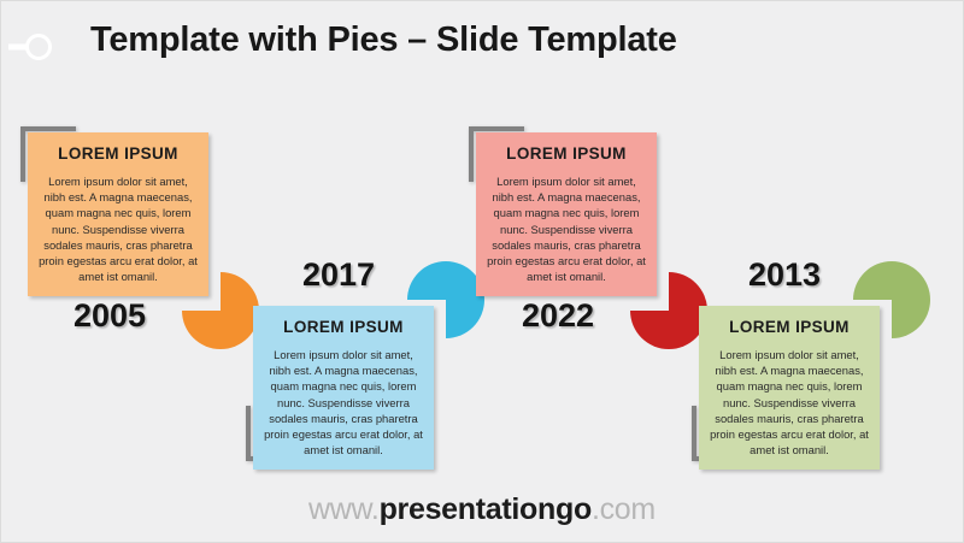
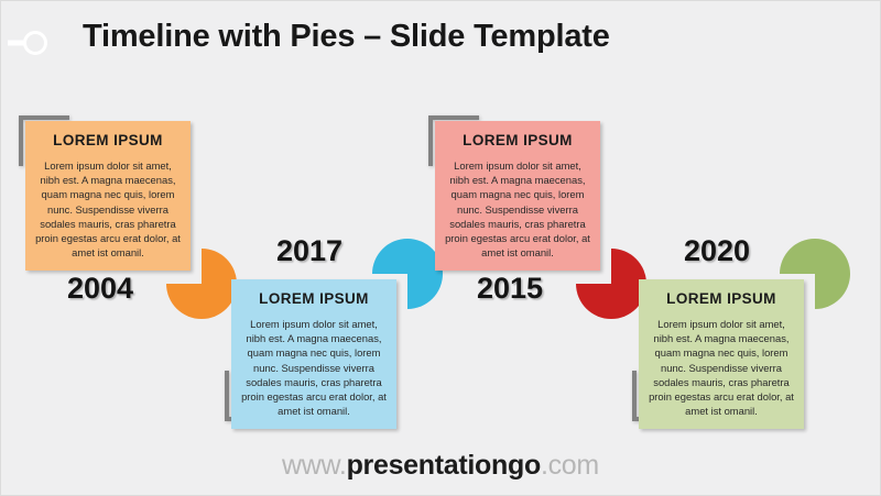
- Template with Pies – Slide Template
+ Timeline with Pies – Slide Template
  LOREM IPSUM
  Lorem ipsum dolor sit amet, nibh est. A magna maecenas, quam magna nec quis, lorem nunc. Suspendisse viverra sodales mauris, cras pharetra proin egestas arcu erat dolor, at amet ist omanil.
- 2005
+ 2004
  LOREM IPSUM
  Lorem ipsum dolor sit amet, nibh est. A magna maecenas, quam magna nec quis, lorem nunc. Suspendisse viverra sodales mauris, cras pharetra proin egestas arcu erat dolor, at amet ist omanil.
  2017
  LOREM IPSUM
  Lorem ipsum dolor sit amet, nibh est. A magna maecenas, quam magna nec quis, lorem nunc. Suspendisse viverra sodales mauris, cras pharetra proin egestas arcu erat dolor, at amet ist omanil.
- 2022
+ 2015
  LOREM IPSUM
  Lorem ipsum dolor sit amet, nibh est. A magna maecenas, quam magna nec quis, lorem nunc. Suspendisse viverra sodales mauris, cras pharetra proin egestas arcu erat dolor, at amet ist omanil.
- 2013
+ 2020
  www.presentationgo.com
